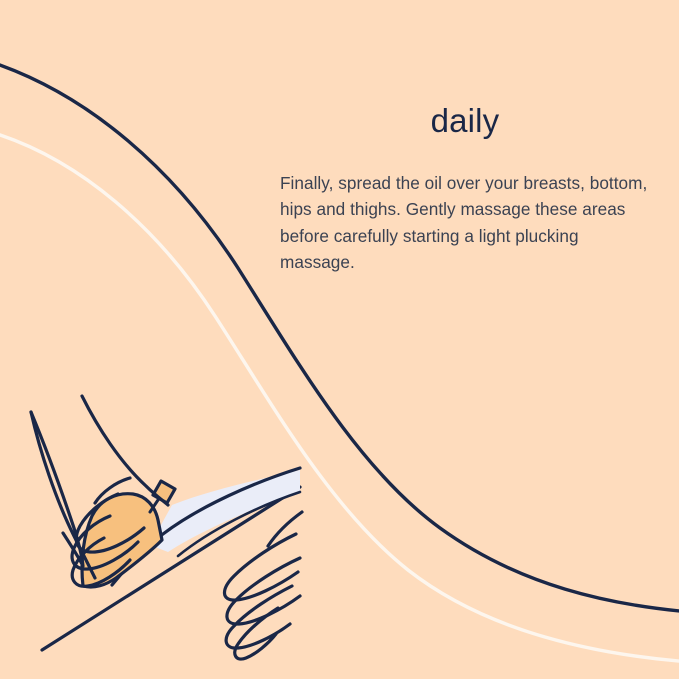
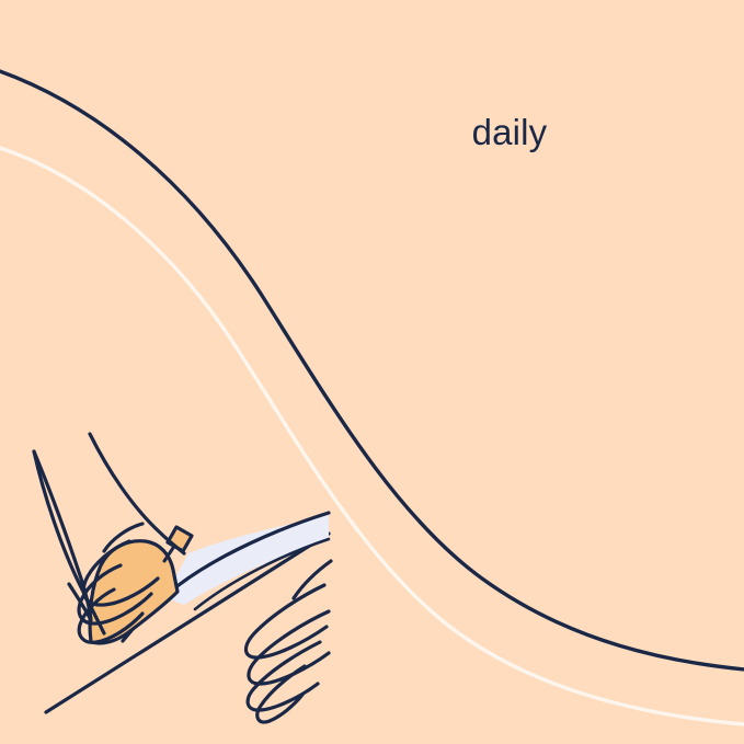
  daily
- Finally, spread the oil over your breasts, bottom, hips and thighs. Gently massage these areas before carefully starting a light plucking massage.
